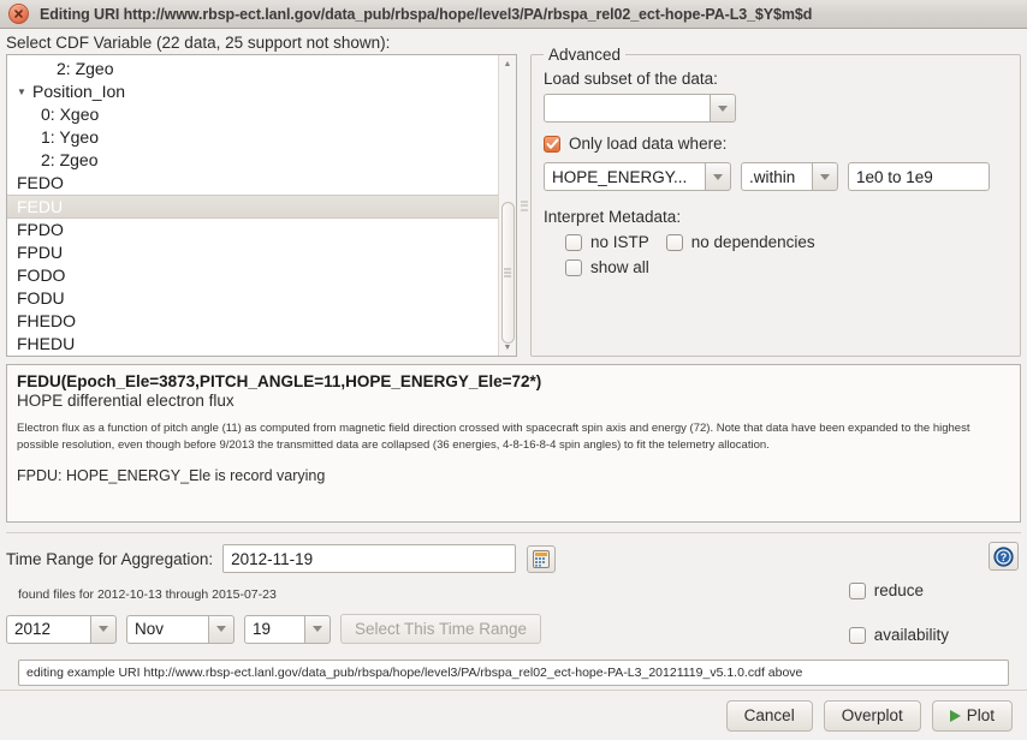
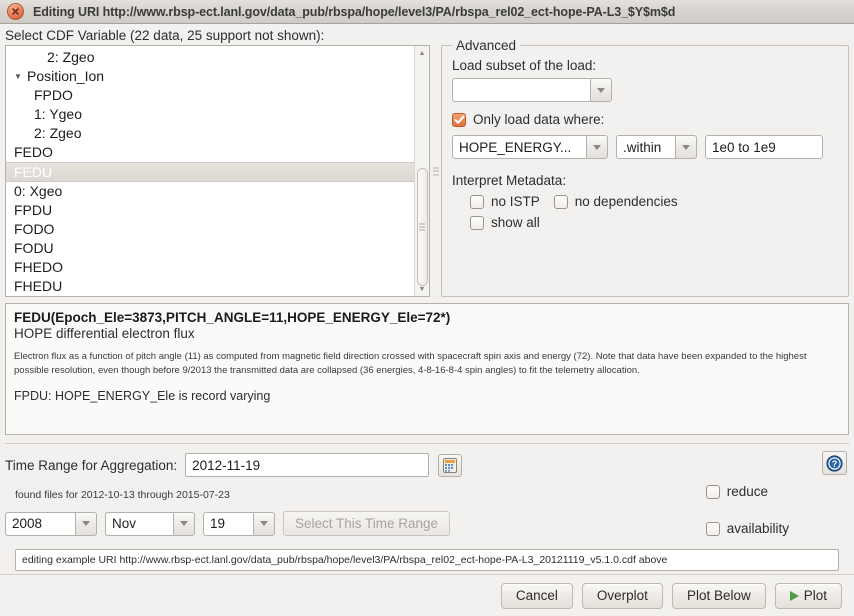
  Editing URI http://www.rbsp-ect.lanl.gov/data_pub/rbspa/hope/level3/PA/rbspa_rel02_ect-hope-PA-L3_$Y$m$d
  Select CDF Variable (22 data, 25 support not shown):
  2: Zgeo
  ▼
  Position_Ion
- 0: Xgeo
+ FPDO
  1: Ygeo
  2: Zgeo
  FEDO
  FEDU
- FPDO
+ 0: Xgeo
  FPDU
  FODO
  FODU
  FHEDO
  FHEDU
  Advanced
- Load subset of the data:
+ Load subset of the load:
  Only load data where:
  HOPE_ENERGY...
  .within
  1e0 to 1e9
  Interpret Metadata:
  no ISTP
  no dependencies
  show all
  FEDU(Epoch_Ele=3873,PITCH_ANGLE=11,HOPE_ENERGY_Ele=72*)
  HOPE differential electron flux
  Electron flux as a function of pitch angle (11) as computed from magnetic field direction crossed with spacecraft spin axis and energy (72). Note that data have been expanded to the highest possible resolution, even though before 9/2013 the transmitted data are collapsed (36 energies, 4-8-16-8-4 spin angles) to fit the telemetry allocation.
  FPDU: HOPE_ENERGY_Ele is record varying
  Time Range for Aggregation:
  2012-11-19
  ?
  found files for 2012-10-13 through 2015-07-23
- 2012
+ 2008
  Nov
  19
  Select This Time Range
  reduce
  availability
  editing example URI http://www.rbsp-ect.lanl.gov/data_pub/rbspa/hope/level3/PA/rbspa_rel02_ect-hope-PA-L3_20121119_v5.1.0.cdf above
  Cancel
  Overplot
+ Plot Below
  Plot
